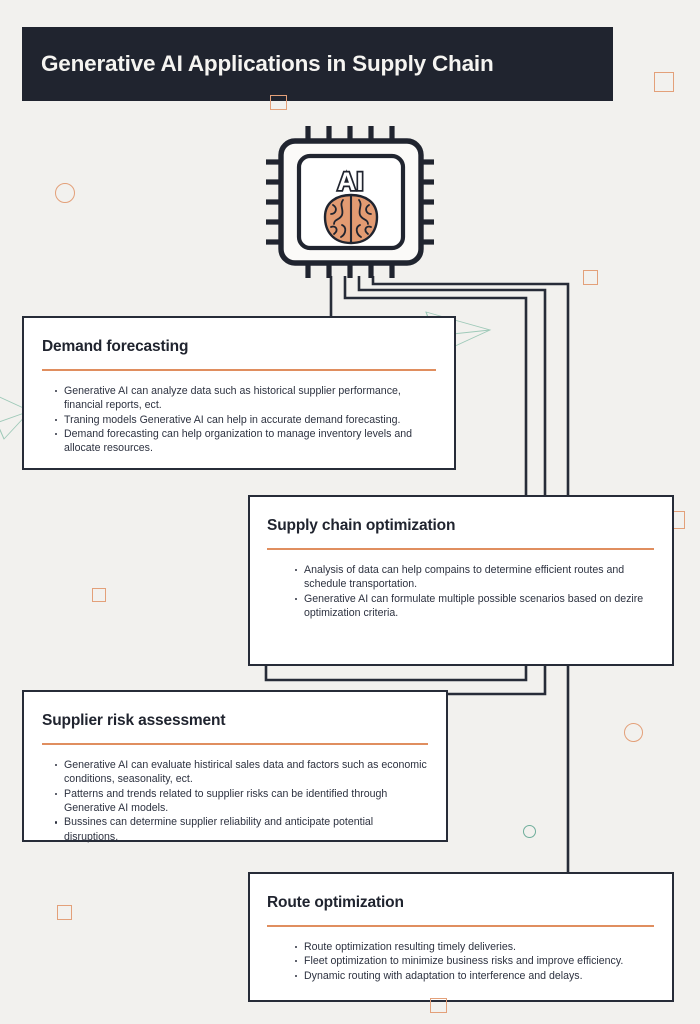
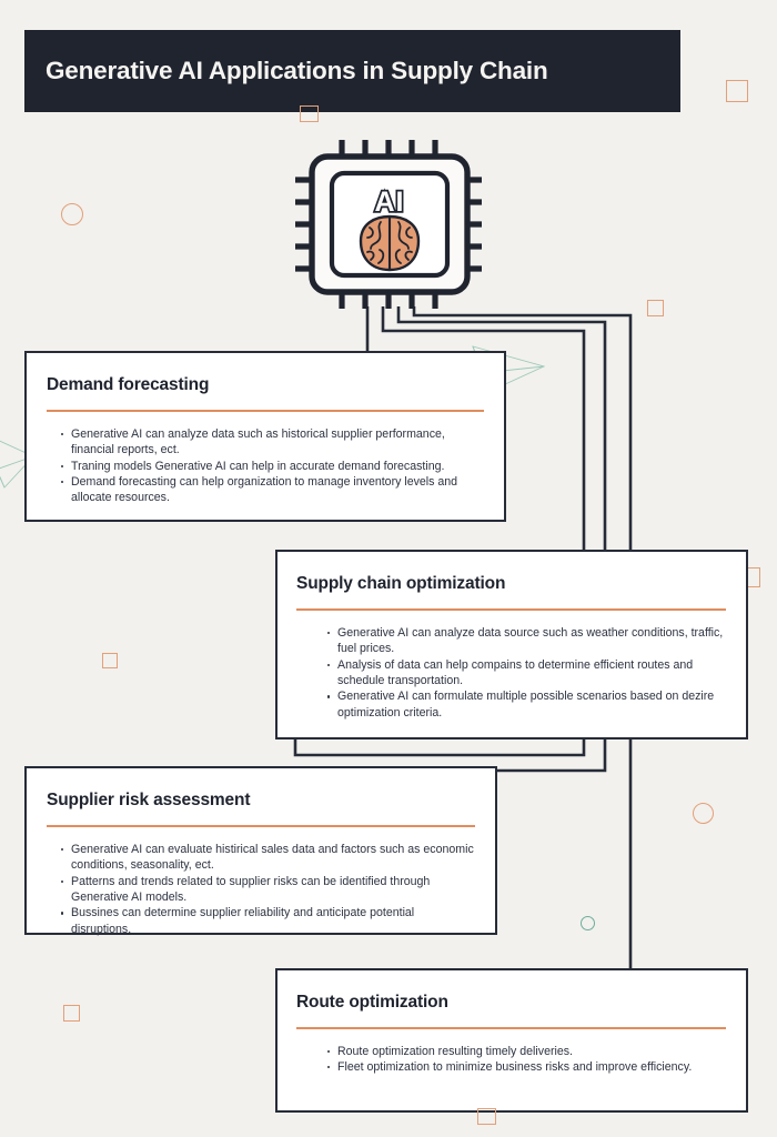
  Generative AI Applications in Supply Chain
  AI
  Demand forecasting
  Generative AI can analyze data such as historical supplier performance, financial reports, ect.
  Traning models Generative AI can help in accurate demand forecasting.
  Demand forecasting can help organization to manage inventory levels and allocate resources.
  Supply chain optimization
+ Generative AI can analyze data source such as weather conditions, traffic, fuel prices.
  Analysis of data can help compains to determine efficient routes and schedule transportation.
  Generative AI can formulate multiple possible scenarios based on dezire optimization criteria.
  Supplier risk assessment
  Generative AI can evaluate histirical sales data and factors such as economic conditions, seasonality, ect.
  Patterns and trends related to supplier risks can be identified through Generative AI models.
  Bussines can determine supplier reliability and anticipate potential disruptions.
  Route optimization
  Route optimization resulting timely deliveries.
  Fleet optimization to minimize business risks and improve efficiency.
- Dynamic routing with adaptation to interference and delays.
